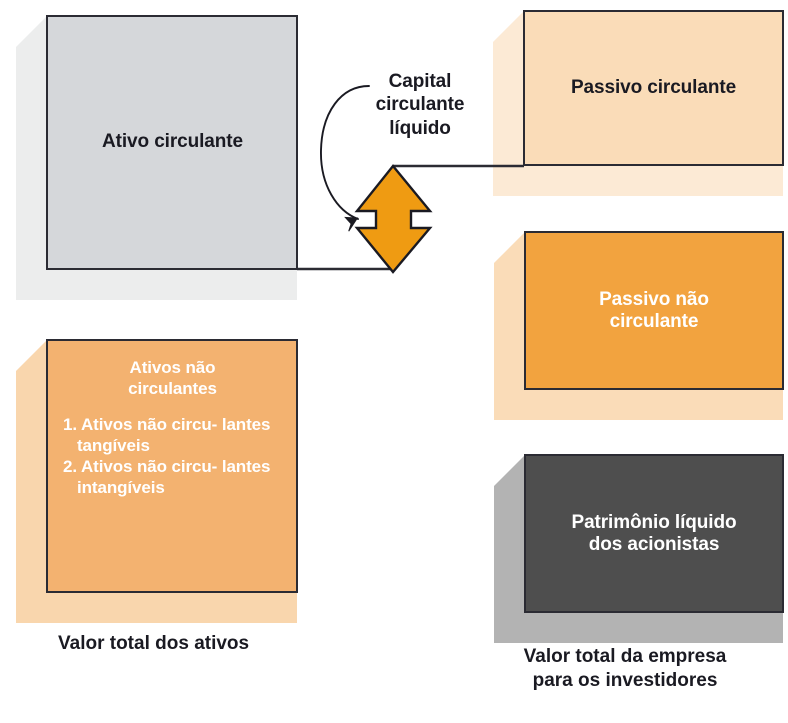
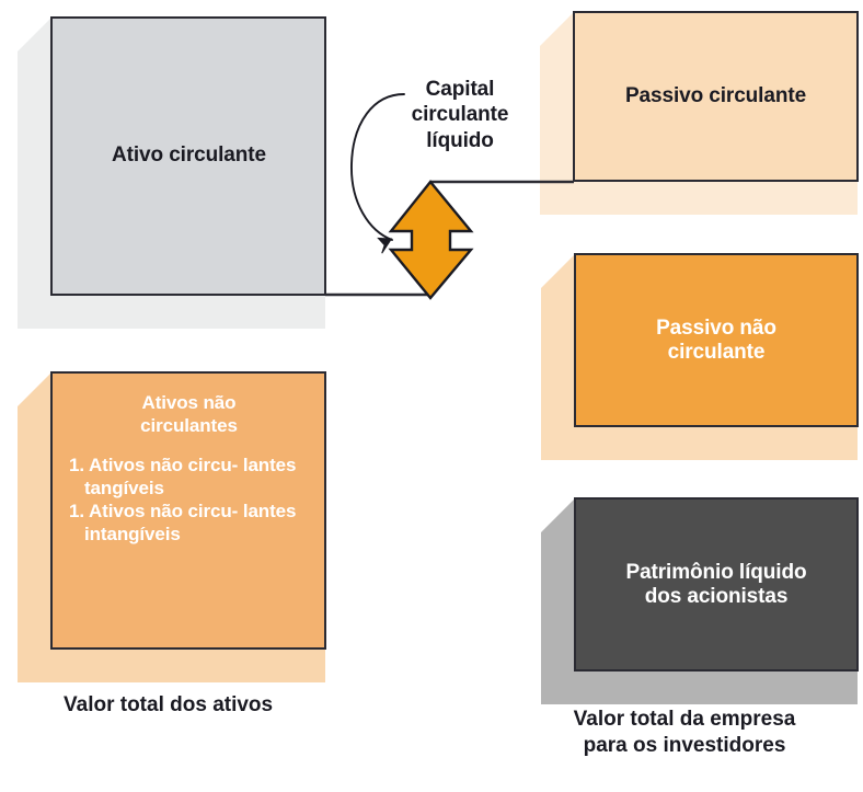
  Ativo circulante
  Ativos não
  circulantes
  1. Ativos não circu- lantes tangíveis
- 2. Ativos não circu- lantes intangíveis
+ 1. Ativos não circu- lantes intangíveis
  Passivo circulante
  Passivo não
  circulante
  Patrimônio líquido
  dos acionistas
  Capital
  circulante
  líquido
  Valor total dos ativos
  Valor total da empresa
  para os investidores
